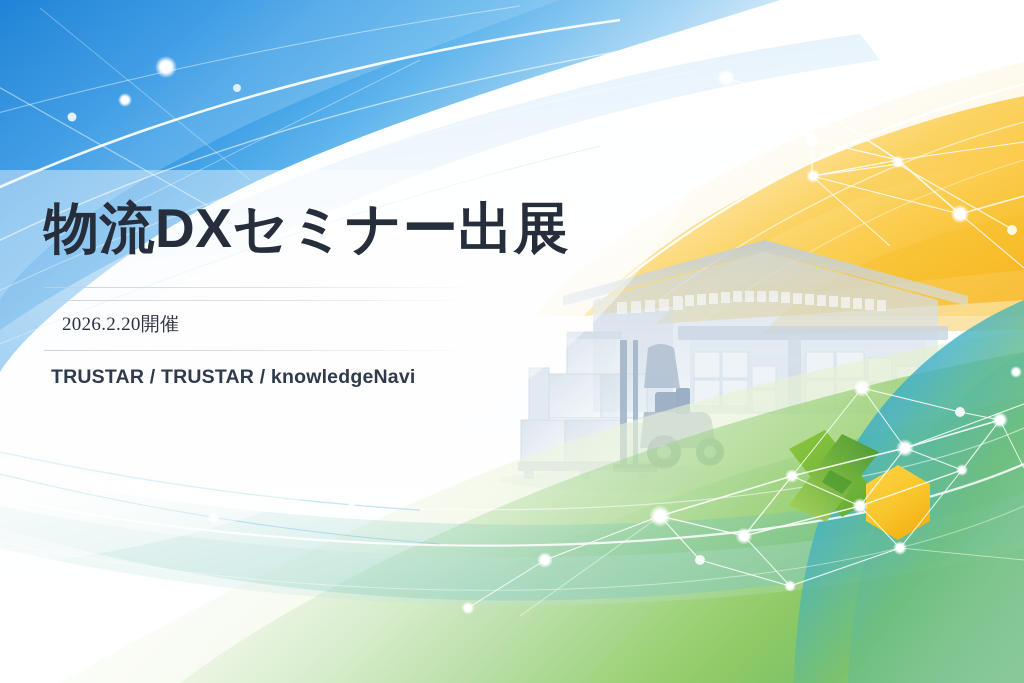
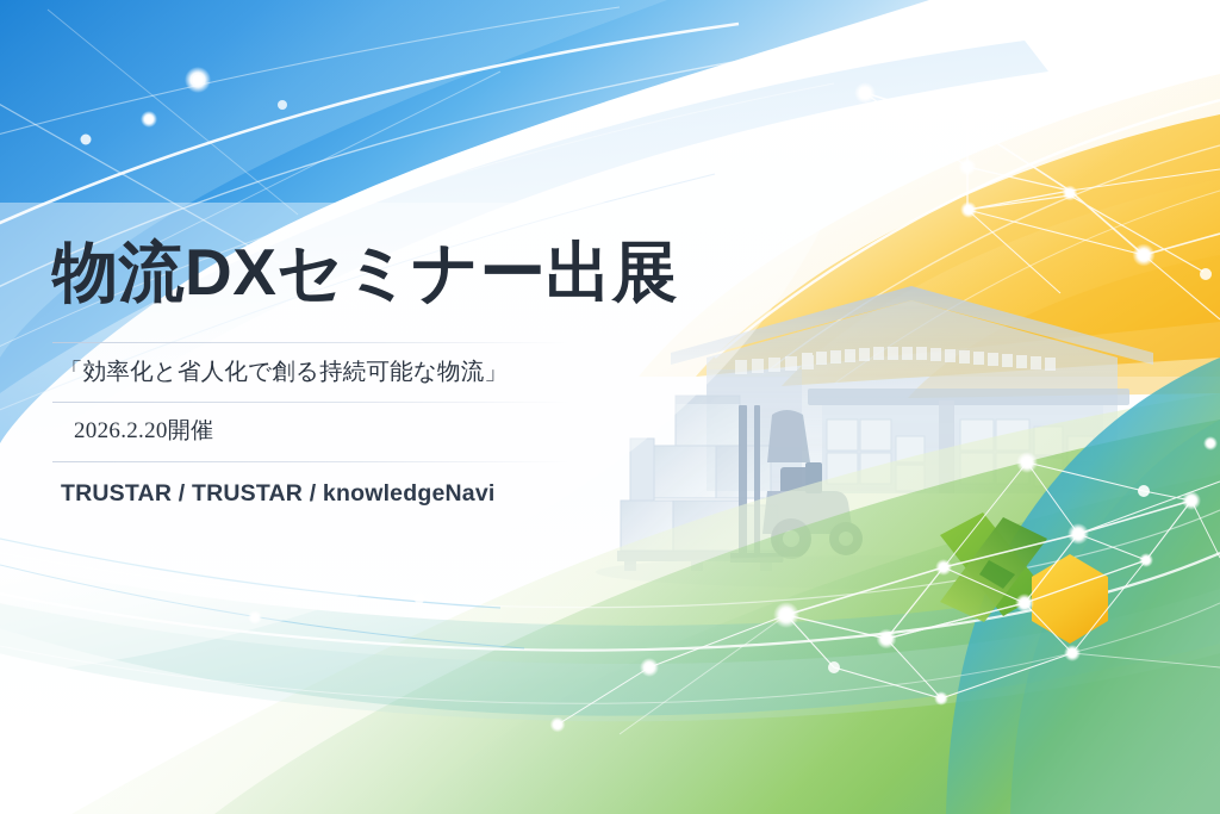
  物流DXセミナー出展
+ 「効率化と省人化で創る持続可能な物流」
  2026.2.20開催
  TRUSTAR / TRUSTAR / knowledgeNavi
